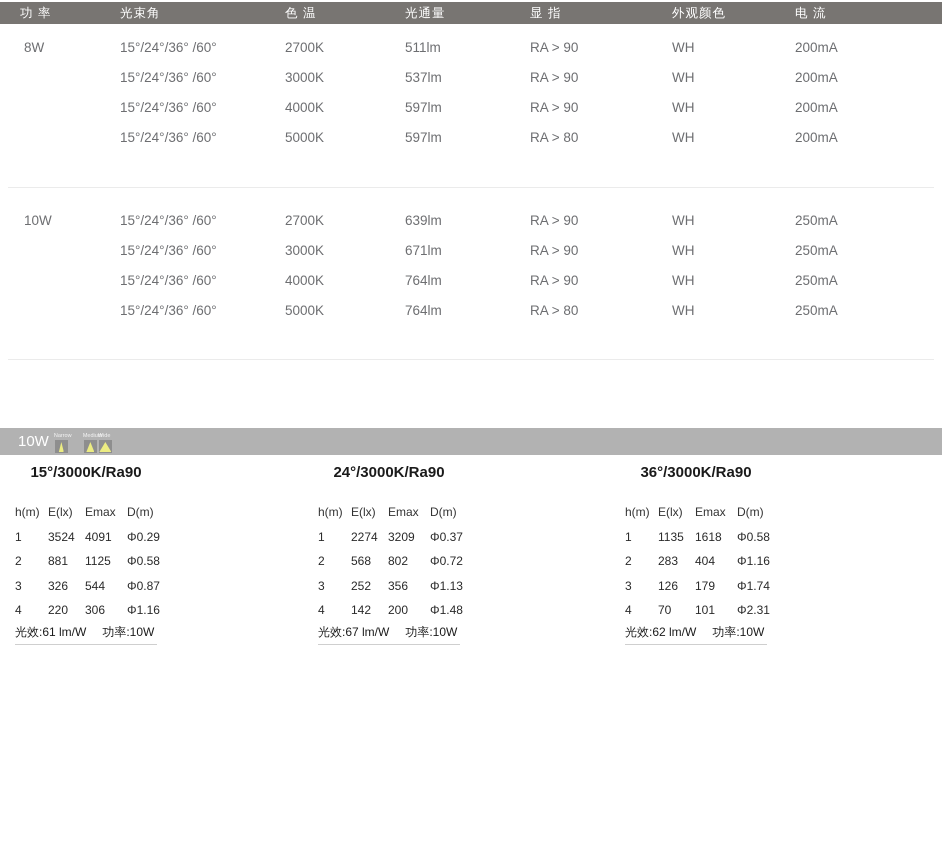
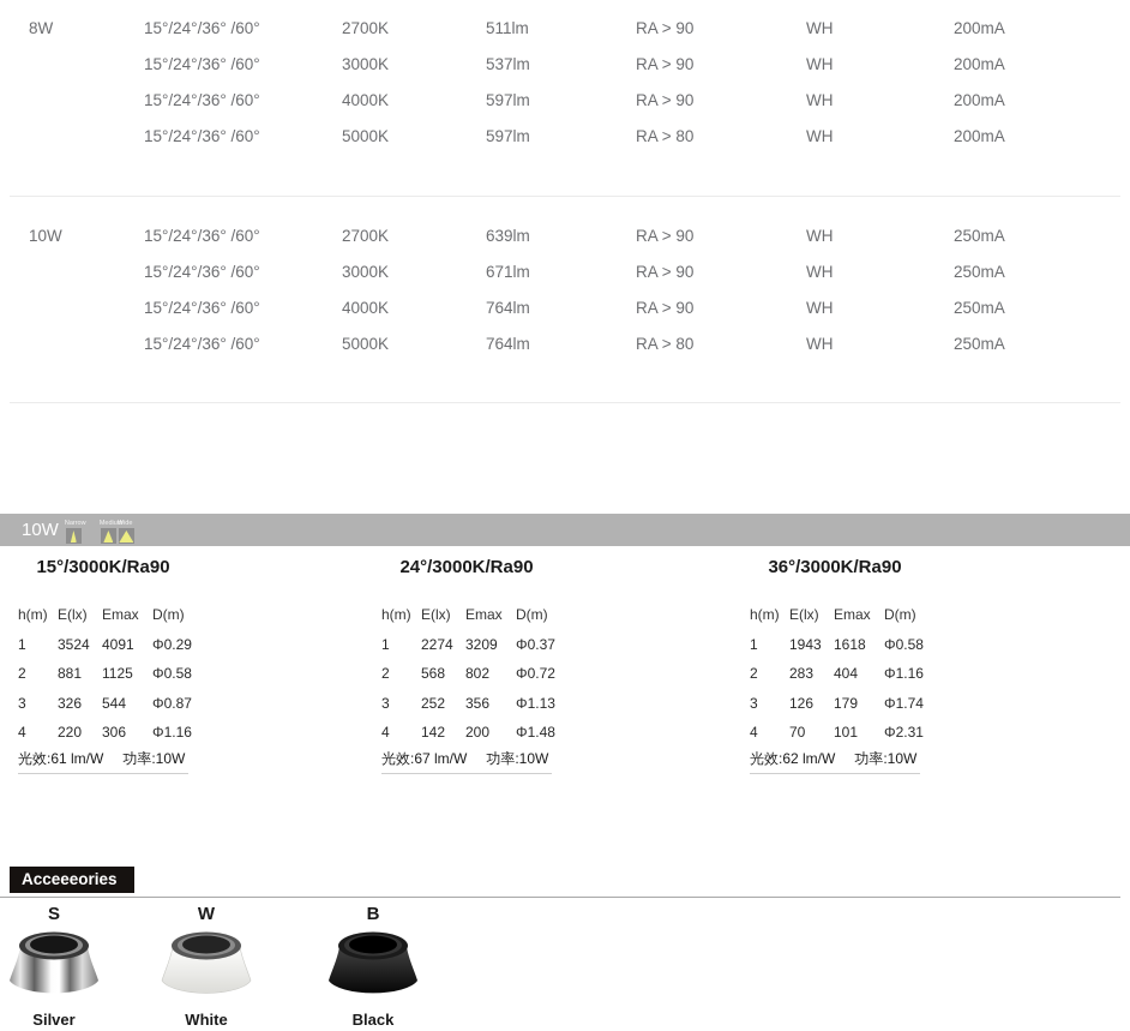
- 功 率
- 光束角
- 色 温
- 光通量
- 显 指
- 外观颜色
- 电 流
  8W
  15°/24°/36° /60°
  2700K
  511lm
  RA > 90
  WH
  200mA
  15°/24°/36° /60°
  3000K
  537lm
  RA > 90
  WH
  200mA
  15°/24°/36° /60°
  4000K
  597lm
  RA > 90
  WH
  200mA
  15°/24°/36° /60°
  5000K
  597lm
  RA > 80
  WH
  200mA
  10W
  15°/24°/36° /60°
  2700K
  639lm
  RA > 90
  WH
  250mA
  15°/24°/36° /60°
  3000K
  671lm
  RA > 90
  WH
  250mA
  15°/24°/36° /60°
  4000K
  764lm
  RA > 90
  WH
  250mA
  15°/24°/36° /60°
  5000K
  764lm
  RA > 80
  WH
  250mA
  10W
  15°/3000K/Ra90
  h(m)
  E(lx)
  Emax
  D(m)
  1
  3524
  4091
  Φ0.29
  2
  881
  1125
  Φ0.58
  3
  326
  544
  Φ0.87
  4
  220
  306
  Φ1.16
  光效:61 lm/W
  功率:10W
  24°/3000K/Ra90
  h(m)
  E(lx)
  Emax
  D(m)
  1
  2274
  3209
  Φ0.37
  2
  568
  802
  Φ0.72
  3
  252
  356
  Φ1.13
  4
  142
  200
  Φ1.48
  光效:67 lm/W
  功率:10W
  36°/3000K/Ra90
  h(m)
  E(lx)
  Emax
  D(m)
  1
- 1135
+ 1943
  1618
  Φ0.58
  2
  283
  404
  Φ1.16
  3
  126
  179
  Φ1.74
  4
  70
  101
  Φ2.31
  光效:62 lm/W
  功率:10W
+ Acceeeories
+ S
+ Silver
+ W
+ White
+ B
+ Black
